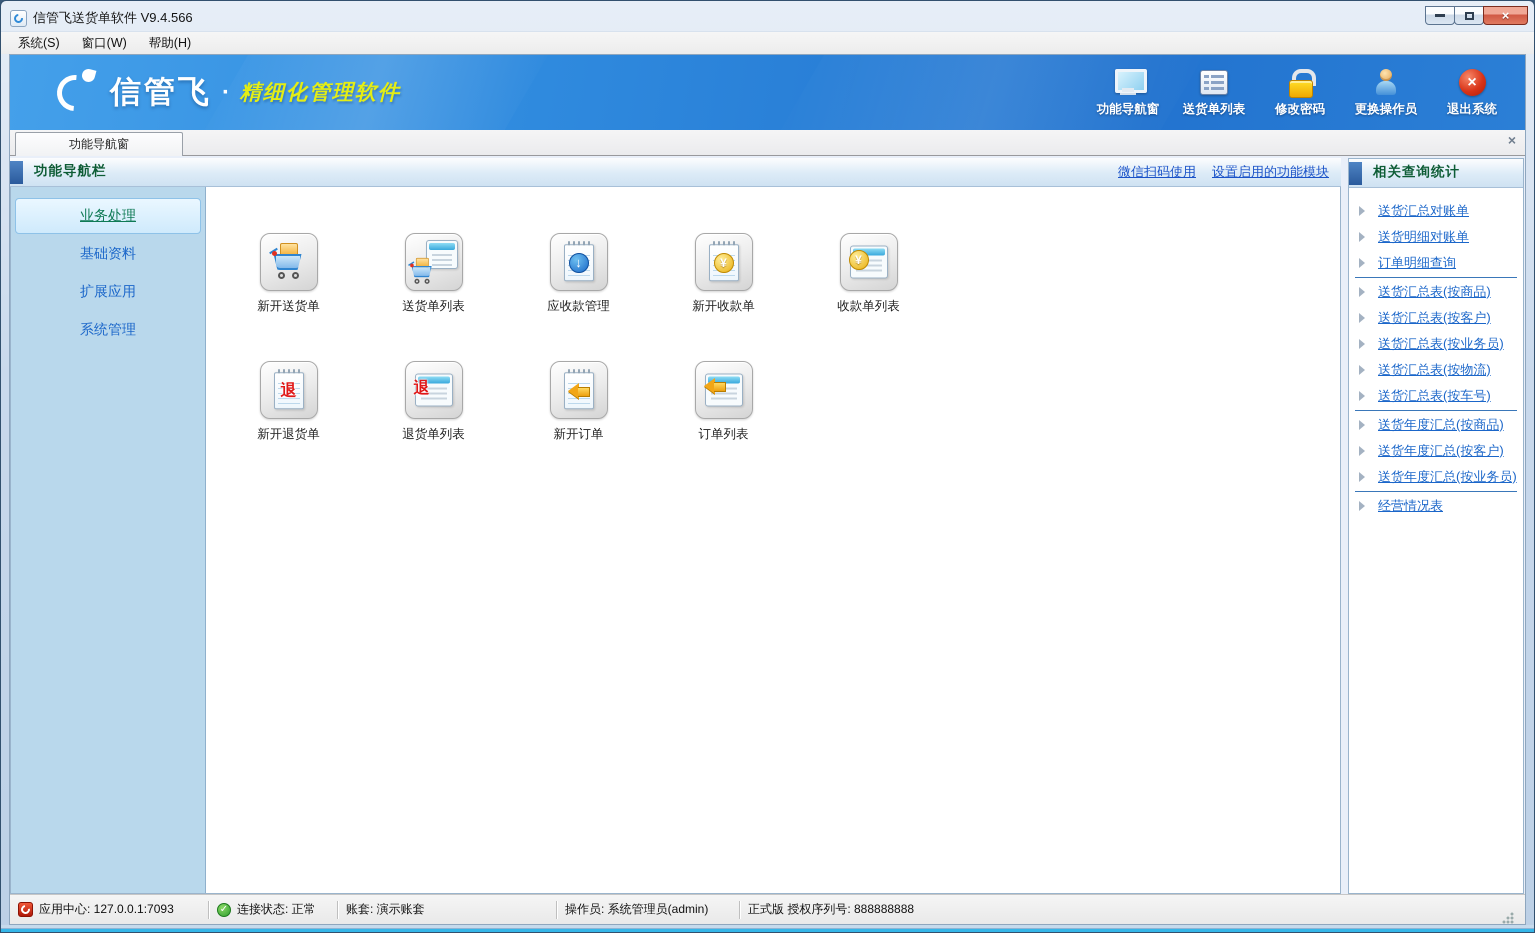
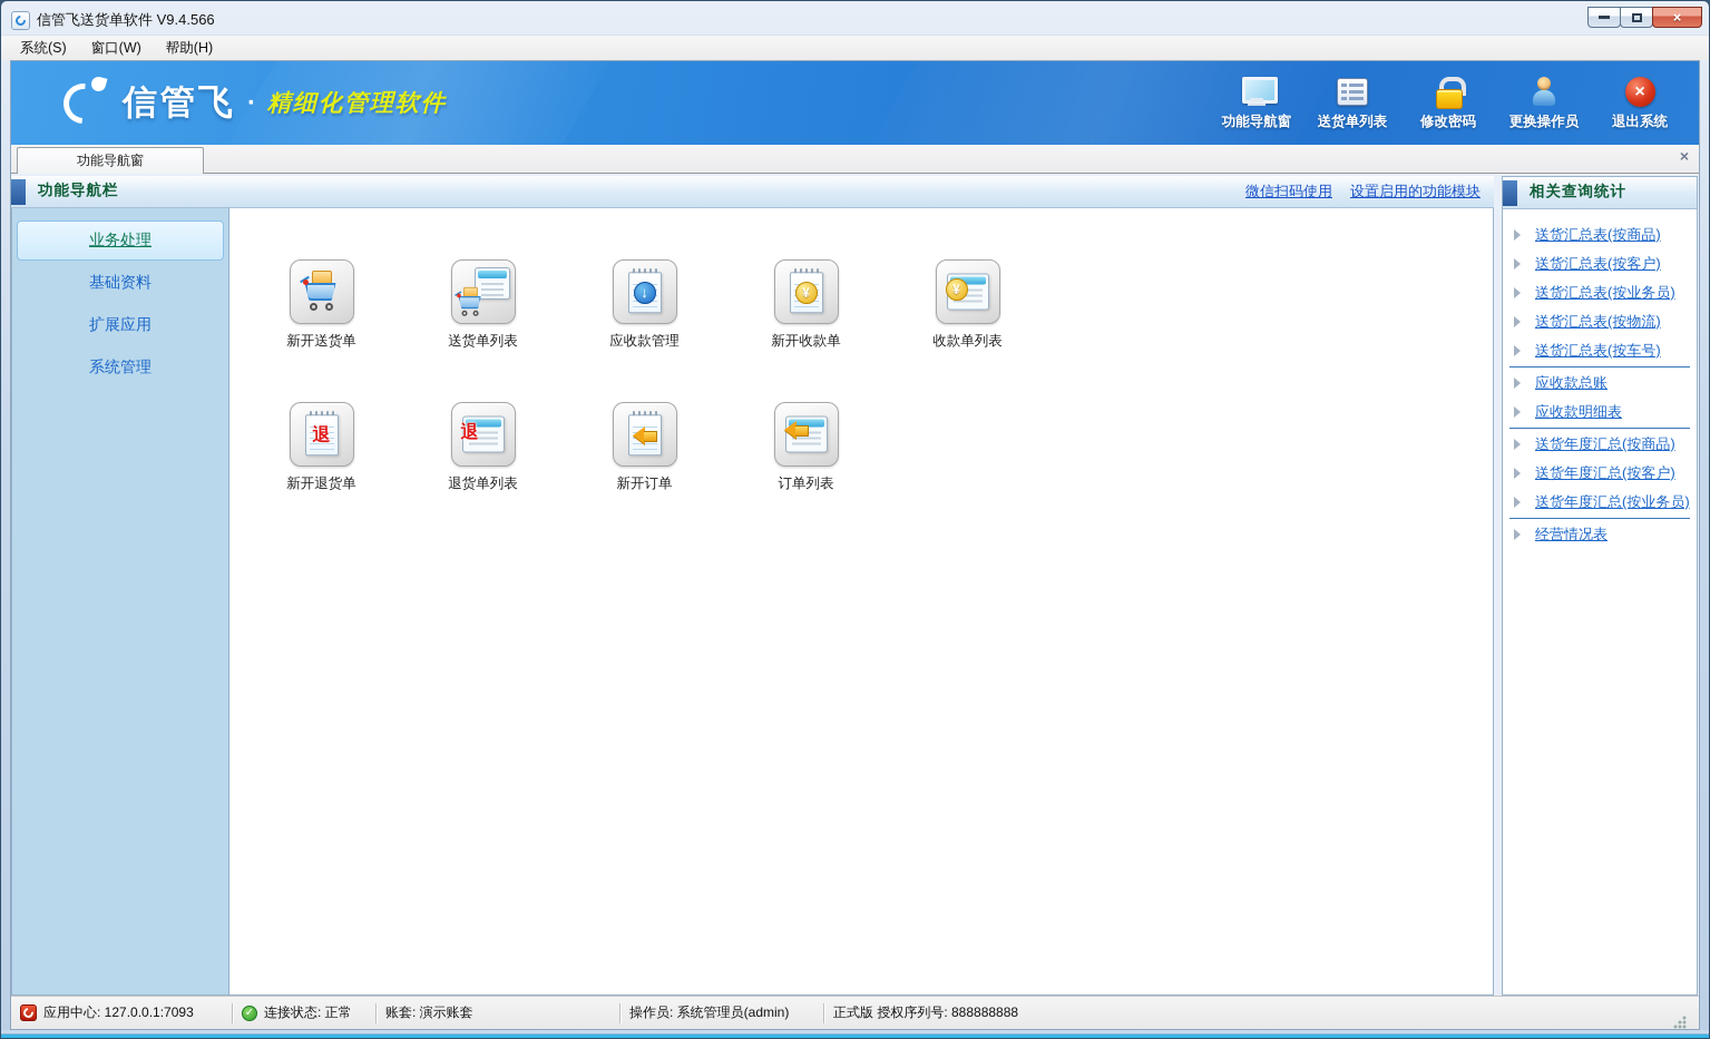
  信管飞送货单软件 V9.4.566
  ×
  系统(S)
  窗口(W)
  帮助(H)
  信管飞
  ·
  精细化管理软件
  功能导航窗
  送货单列表
  修改密码
  更换操作员
  ×
  退出系统
  功能导航窗
  ×
  功能导航栏
  微信扫码使用
  设置启用的功能模块
  业务处理
  基础资料
  扩展应用
  系统管理
  新开送货单
  送货单列表
  ↓
  应收款管理
  ¥
  新开收款单
  ¥
  收款单列表
  退
  新开退货单
  退
  退货单列表
  新开订单
  订单列表
  相关查询统计
- 送货汇总对账单
- 送货明细对账单
- 订单明细查询
  送货汇总表(按商品)
  送货汇总表(按客户)
  送货汇总表(按业务员)
  送货汇总表(按物流)
  送货汇总表(按车号)
+ 应收款总账
+ 应收款明细表
  送货年度汇总(按商品)
  送货年度汇总(按客户)
  送货年度汇总(按业务员)
  经营情况表
  应用中心: 127.0.0.1:7093
  ✓
  连接状态: 正常
  账套: 演示账套
  操作员: 系统管理员(admin)
  正式版 授权序列号: 888888888
